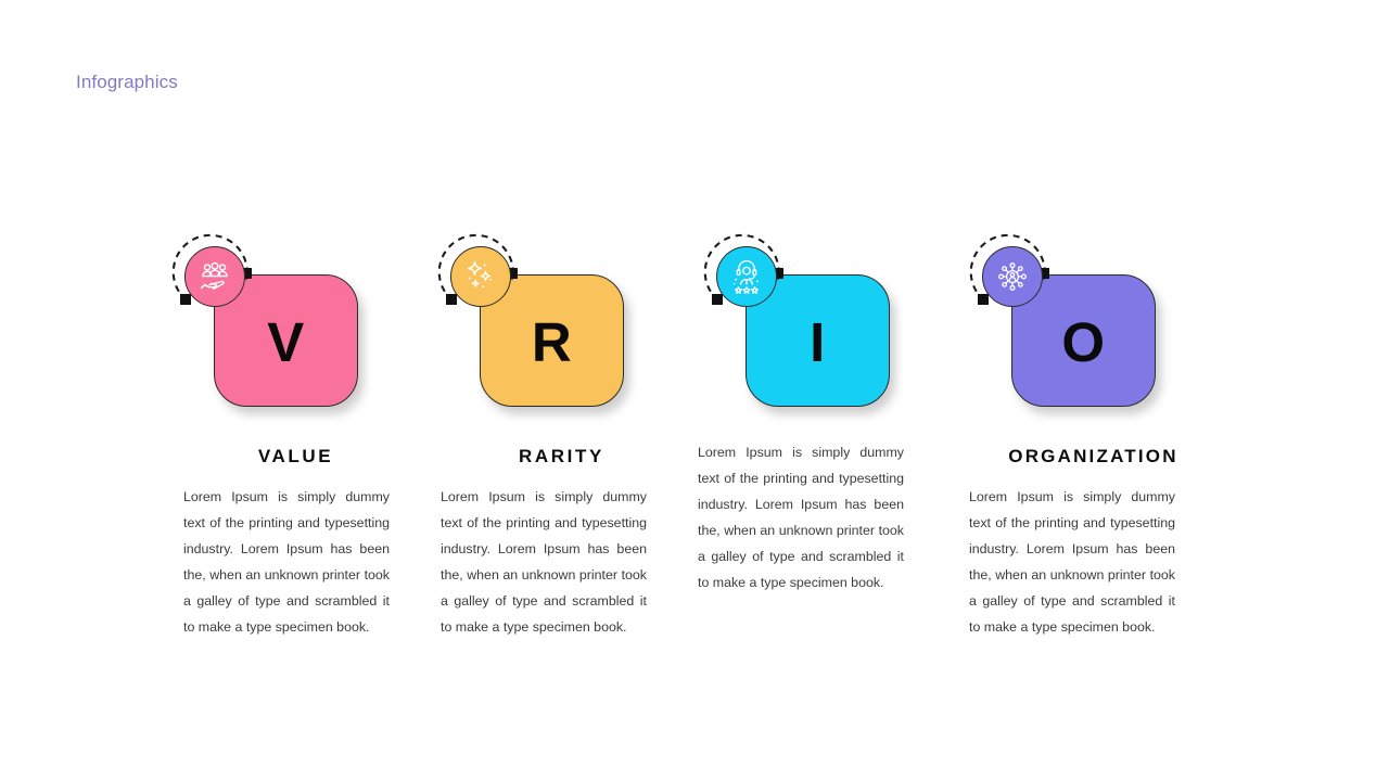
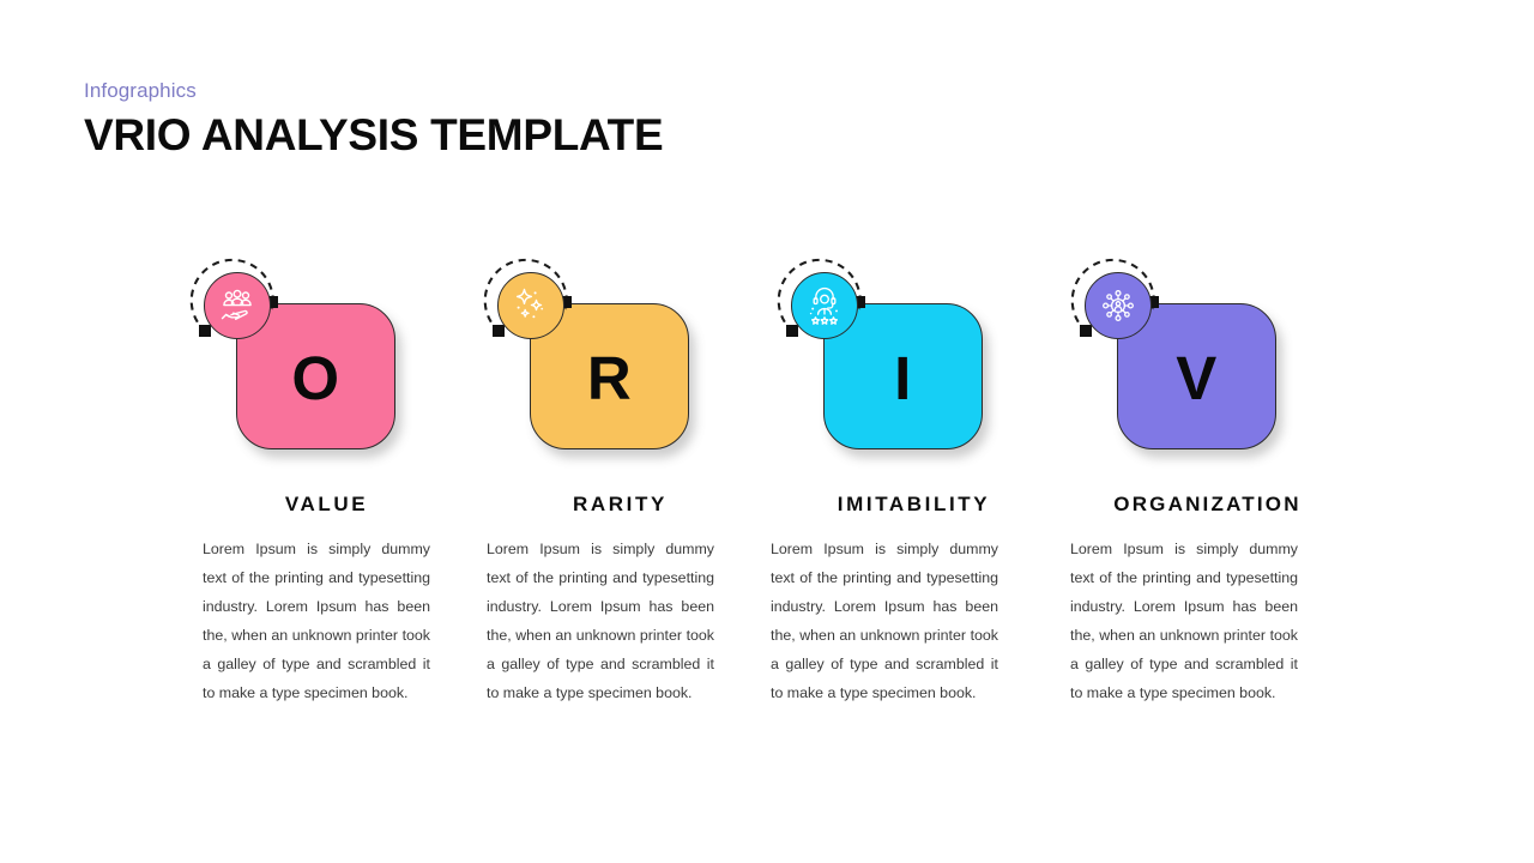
  Infographics
+ VRIO ANALYSIS TEMPLATE
- V
+ O
  VALUE
  Lorem Ipsum is simply dummy text of the printing and typesetting industry. Lorem Ipsum has been the, when an unknown printer took a galley of type and scrambled it to make a type specimen book.
  R
  RARITY
  Lorem Ipsum is simply dummy text of the printing and typesetting industry. Lorem Ipsum has been the, when an unknown printer took a galley of type and scrambled it to make a type specimen book.
  I
+ IMITABILITY
  Lorem Ipsum is simply dummy text of the printing and typesetting industry. Lorem Ipsum has been the, when an unknown printer took a galley of type and scrambled it to make a type specimen book.
- O
+ V
  ORGANIZATION
  Lorem Ipsum is simply dummy text of the printing and typesetting industry. Lorem Ipsum has been the, when an unknown printer took a galley of type and scrambled it to make a type specimen book.
